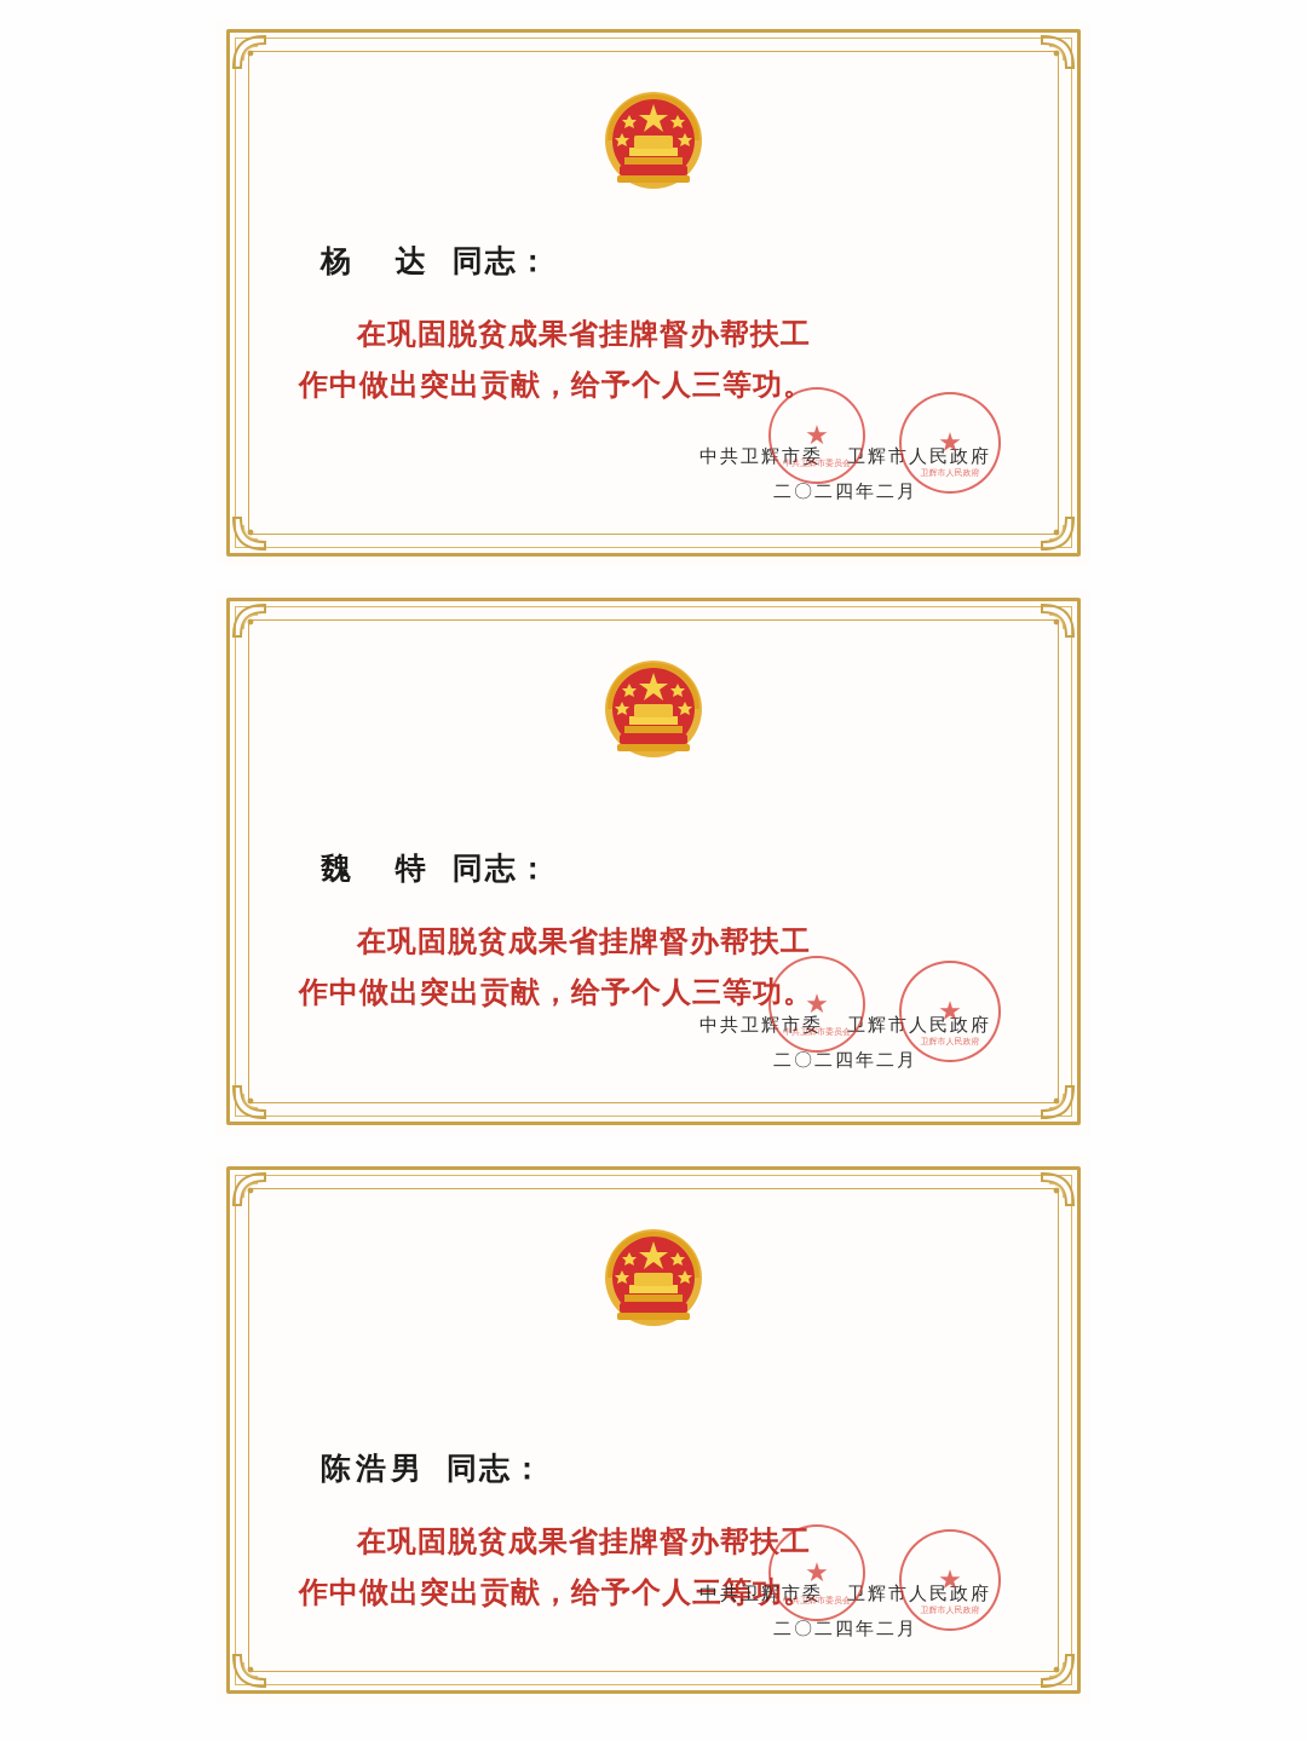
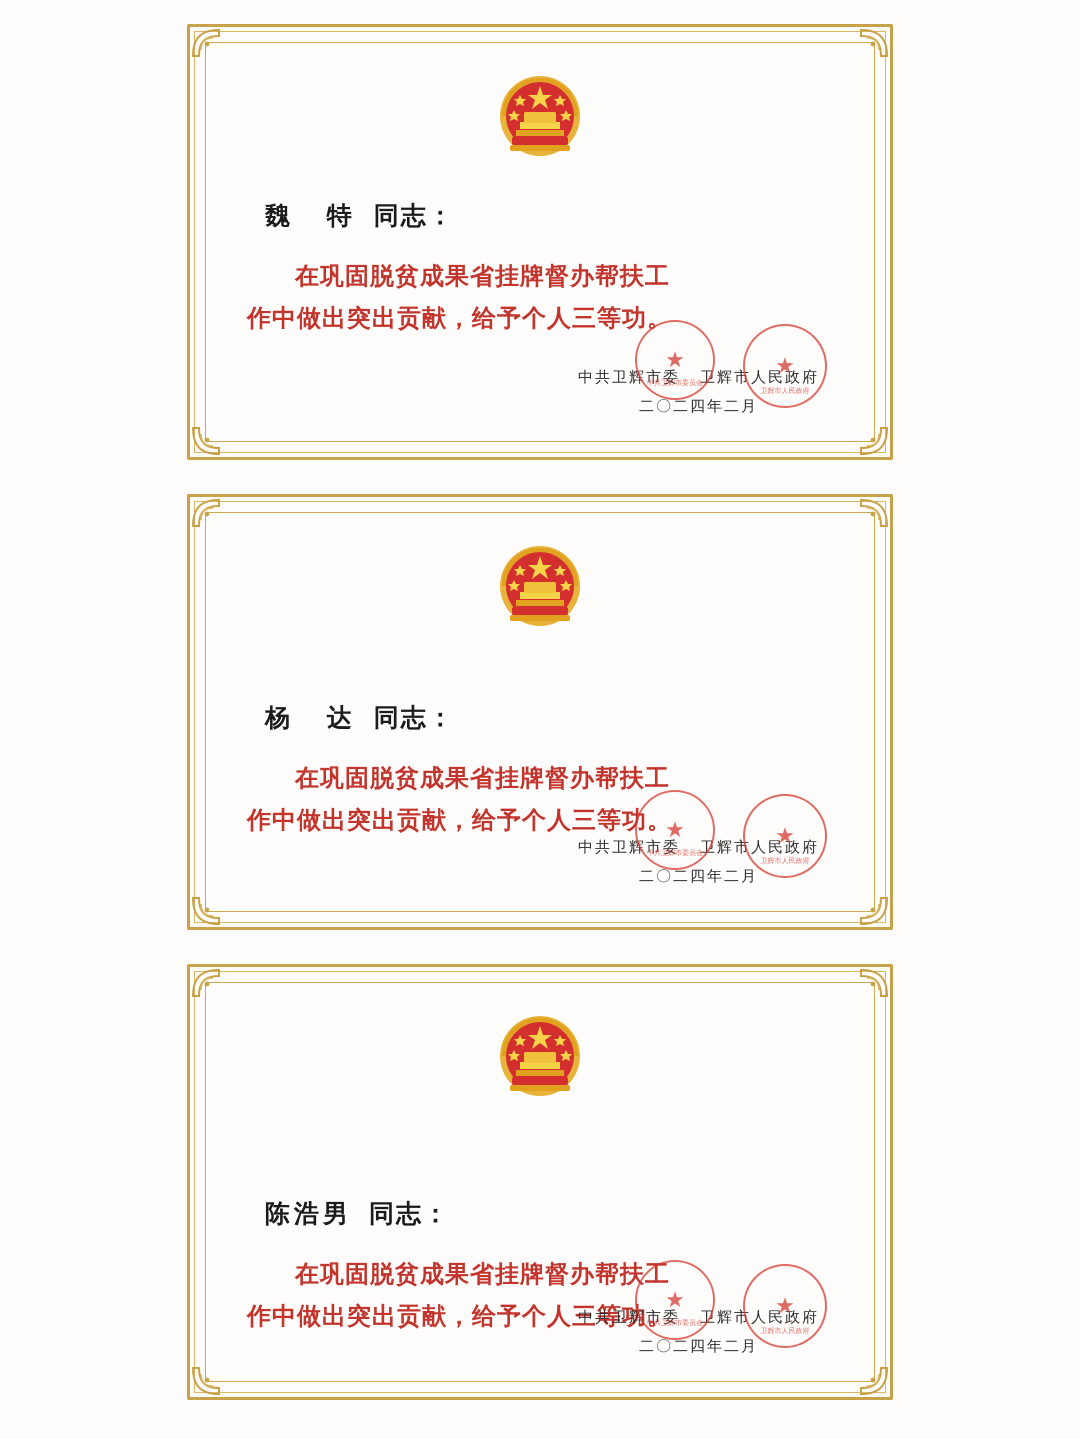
- 杨 达 同志：
+ 魏 特 同志：
  在巩固脱贫成果省挂牌督办帮扶工
  作中做出突出贡献，给予个人三等功。
  中共卫辉市委 卫辉市人民政府
  二〇二四年二月
  中共卫辉市委员会
  ★
  卫辉市人民政府
  ★
- 魏 特 同志：
+ 杨 达 同志：
  在巩固脱贫成果省挂牌督办帮扶工
  作中做出突出贡献，给予个人三等功。
  中共卫辉市委 卫辉市人民政府
  二〇二四年二月
  中共卫辉市委员会
  ★
  卫辉市人民政府
  ★
  陈浩男 同志：
  在巩固脱贫成果省挂牌督办帮扶工
  作中做出突出贡献，给予个人三等功。
  中共卫辉市委 卫辉市人民政府
  二〇二四年二月
  中共卫辉市委员会
  ★
  卫辉市人民政府
  ★
